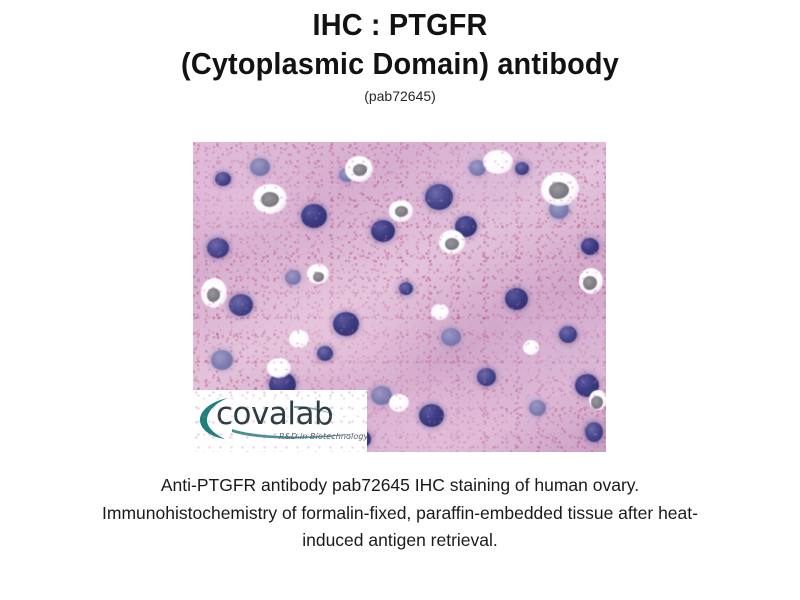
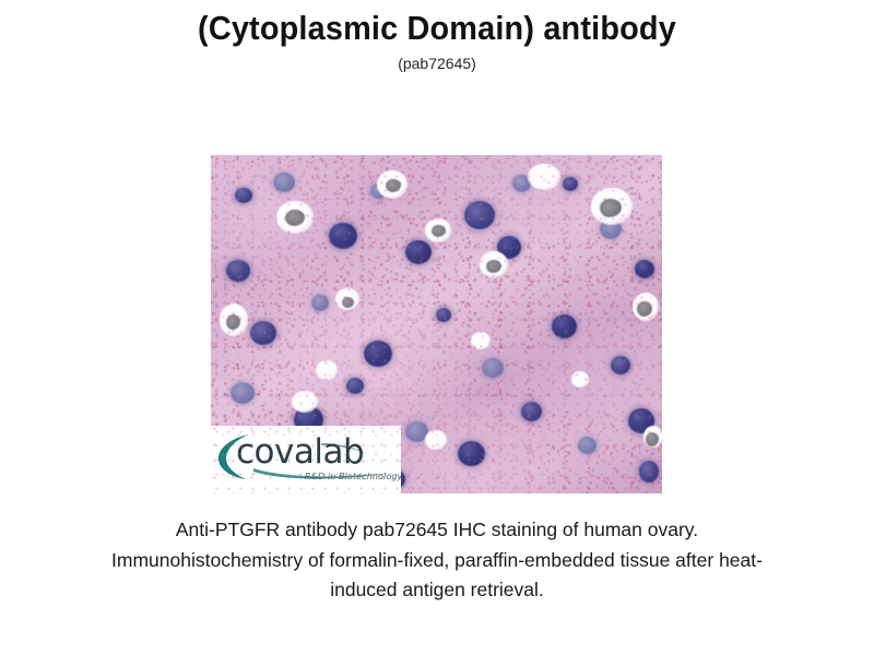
- IHC : PTGFR
  (Cytoplasmic Domain) antibody
  (pab72645)
  covalab
  R&D in Biotechnology
  Anti-PTGFR antibody pab72645 IHC staining of human ovary. Immunohistochemistry of formalin-fixed, paraffin-embedded tissue after heat-induced antigen retrieval.
